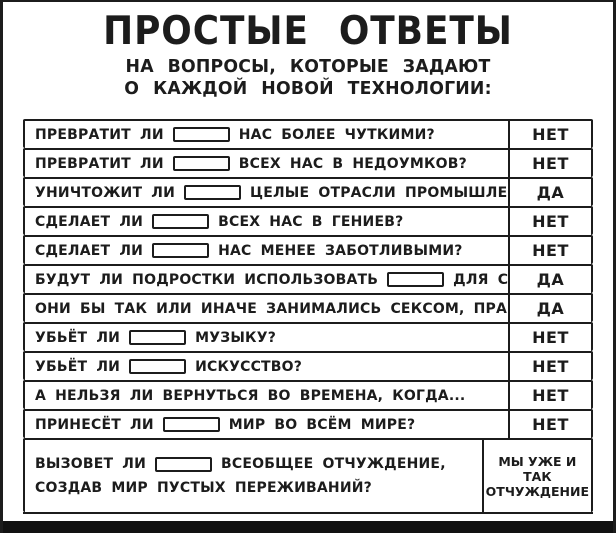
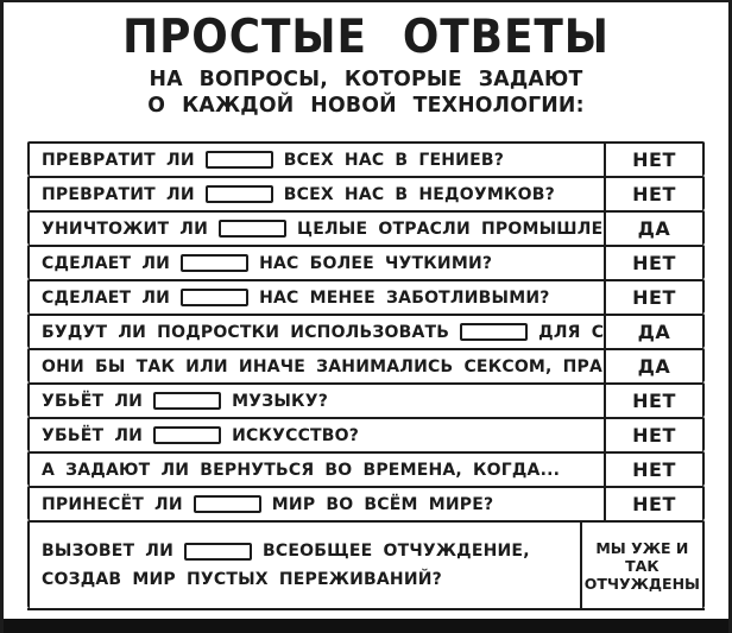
  ПРОСТЫЕ ОТВЕТЫ
  НА ВОПРОСЫ, КОТОРЫЕ ЗАДАЮТ
  О КАЖДОЙ НОВОЙ ТЕХНОЛОГИИ:
  ПРЕВРАТИТ ЛИ
- НАС БОЛЕЕ ЧУТКИМИ?
+ ВСЕХ НАС В ГЕНИЕВ?
  НЕТ
  ПРЕВРАТИТ ЛИ
  ВСЕХ НАС В НЕДОУМКОВ?
  НЕТ
  УНИЧТОЖИТ ЛИ
  ЦЕЛЫЕ ОТРАСЛИ ПРОМЫШЛЕ
  ДА
  СДЕЛАЕТ ЛИ
- ВСЕХ НАС В ГЕНИЕВ?
+ НАС БОЛЕЕ ЧУТКИМИ?
  НЕТ
  СДЕЛАЕТ ЛИ
  НАС МЕНЕЕ ЗАБОТЛИВЫМИ?
  НЕТ
  БУДУТ ЛИ ПОДРОСТКИ ИСПОЛЬЗОВАТЬ
  ДА
  ОНИ БЫ ТАК ИЛИ ИНАЧЕ ЗАНИМАЛИСЬ СЕКСОМ, ПРА
  ДА
  УБЬЁТ ЛИ
  МУЗЫКУ?
  НЕТ
  УБЬЁТ ЛИ
  ИСКУССТВО?
  НЕТ
- А НЕЛЬЗЯ ЛИ ВЕРНУТЬСЯ ВО ВРЕМЕНА, КОГДА...
+ А ЗАДАЮТ ЛИ ВЕРНУТЬСЯ ВО ВРЕМЕНА, КОГДА...
  НЕТ
  ПРИНЕСЁТ ЛИ
  МИР ВО ВСЁМ МИРЕ?
  НЕТ
  ВЫЗОВЕТ ЛИ
  ВСЕОБЩЕЕ ОТЧУЖДЕНИЕ,
  СОЗДАВ МИР ПУСТЫХ ПЕРЕЖИВАНИЙ?
- МЫ УЖЕ И ТАК ОТЧУЖДЕНИЕ
+ МЫ УЖЕ И ТАК ОТЧУЖДЕНЫ
